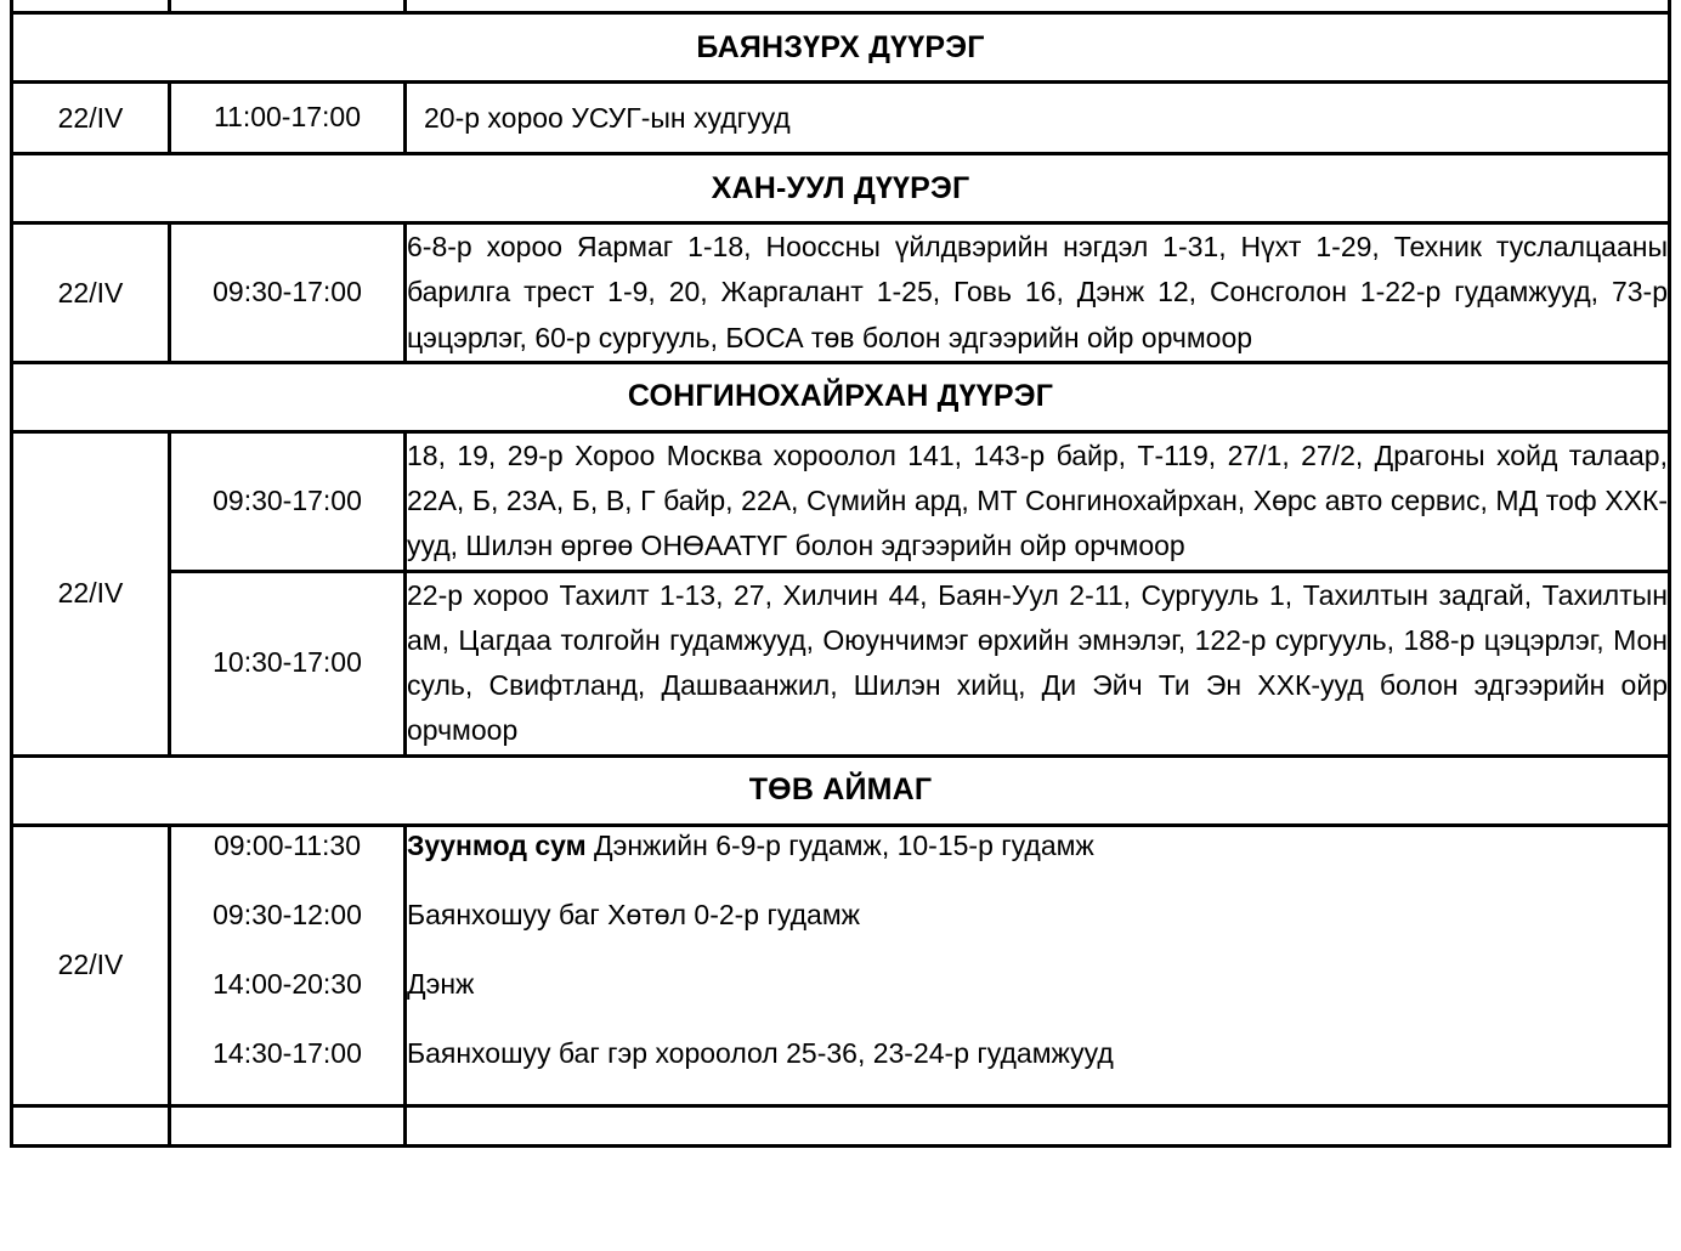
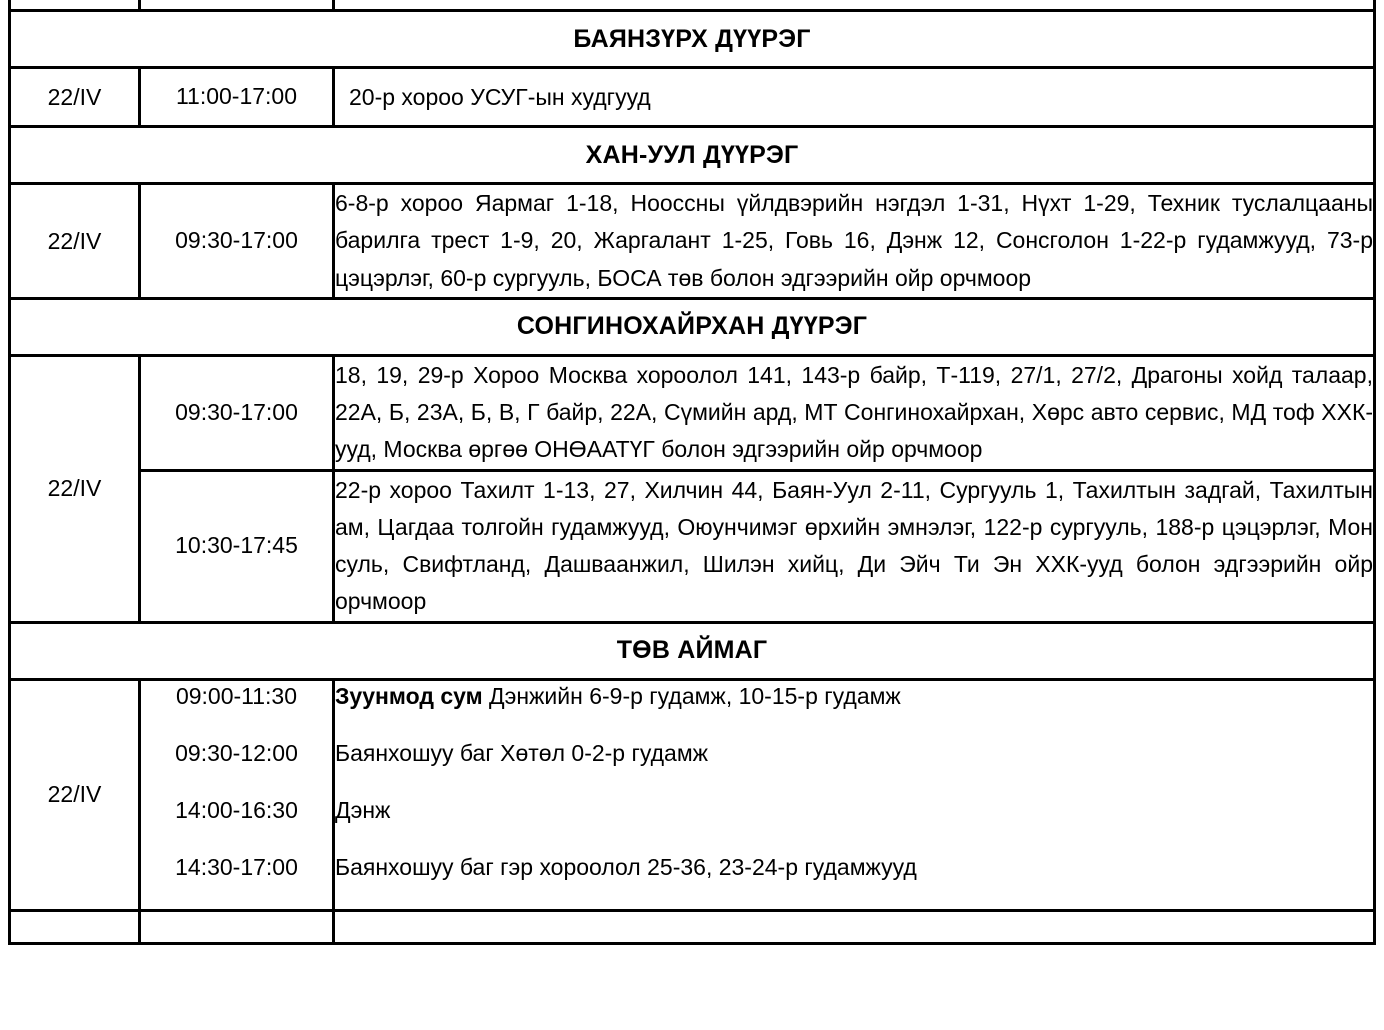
  БАЯНЗҮРХ ДҮҮРЭГ
  22/IV	11:00-17:00	20-р хороо УСУГ-ын худгууд
  ХАН-УУЛ ДҮҮРЭГ
  22/IV	09:30-17:00	6-8-р хороо Яармаг 1-18, Нооссны үйлдвэрийн нэгдэл 1-31, Нүхт 1-29, Техник туслалцааны барилга трест 1-9, 20, Жаргалант 1-25, Говь 16, Дэнж 12, Сонсголон 1-22-р гудамжууд, 73-р цэцэрлэг, 60-р сургууль, БОСА төв болон эдгээрийн ойр орчмоор
  СОНГИНОХАЙРХАН ДҮҮРЭГ
- 22/IV	09:30-17:00	18, 19, 29-р Хороо Москва хороолол 141, 143-р байр, Т-119, 27/1, 27/2, Драгоны хойд талаар, 22А, Б, 23А, Б, В, Г байр, 22А, Сүмийн ард, МТ Сонгинохайрхан, Хөрс авто сервис, МД тоф ХХК-ууд, Шилэн өргөө ОНӨААТҮГ болон эдгээрийн ойр орчмоор
+ 22/IV	09:30-17:00	18, 19, 29-р Хороо Москва хороолол 141, 143-р байр, Т-119, 27/1, 27/2, Драгоны хойд талаар, 22А, Б, 23А, Б, В, Г байр, 22А, Сүмийн ард, МТ Сонгинохайрхан, Хөрс авто сервис, МД тоф ХХК-ууд, Москва өргөө ОНӨААТҮГ болон эдгээрийн ойр орчмоор
- 10:30-17:00	22-р хороо Тахилт 1-13, 27, Хилчин 44, Баян-Уул 2-11, Сургууль 1, Тахилтын задгай, Тахилтын ам, Цагдаа толгойн гудамжууд, Оюунчимэг өрхийн эмнэлэг, 122-р сургууль, 188-р цэцэрлэг, Мон суль, Свифтланд, Дашваанжил, Шилэн хийц, Ди Эйч Ти Эн ХХК-ууд болон эдгээрийн ойр орчмоор
+ 10:30-17:45	22-р хороо Тахилт 1-13, 27, Хилчин 44, Баян-Уул 2-11, Сургууль 1, Тахилтын задгай, Тахилтын ам, Цагдаа толгойн гудамжууд, Оюунчимэг өрхийн эмнэлэг, 122-р сургууль, 188-р цэцэрлэг, Мон суль, Свифтланд, Дашваанжил, Шилэн хийц, Ди Эйч Ти Эн ХХК-ууд болон эдгээрийн ойр орчмоор
  ТӨВ АЙМАГ
- 22/IV	09:00-11:30 09:30-12:00 14:00-20:30 14:30-17:00	Зуунмод сум Дэнжийн 6-9-р гудамж, 10-15-р гудамж Баянхошуу баг Хөтөл 0-2-р гудамж Дэнж Баянхошуу баг гэр хороолол 25-36, 23-24-р гудамжууд
+ 22/IV	09:00-11:30 09:30-12:00 14:00-16:30 14:30-17:00	Зуунмод сум Дэнжийн 6-9-р гудамж, 10-15-р гудамж Баянхошуу баг Хөтөл 0-2-р гудамж Дэнж Баянхошуу баг гэр хороолол 25-36, 23-24-р гудамжууд
